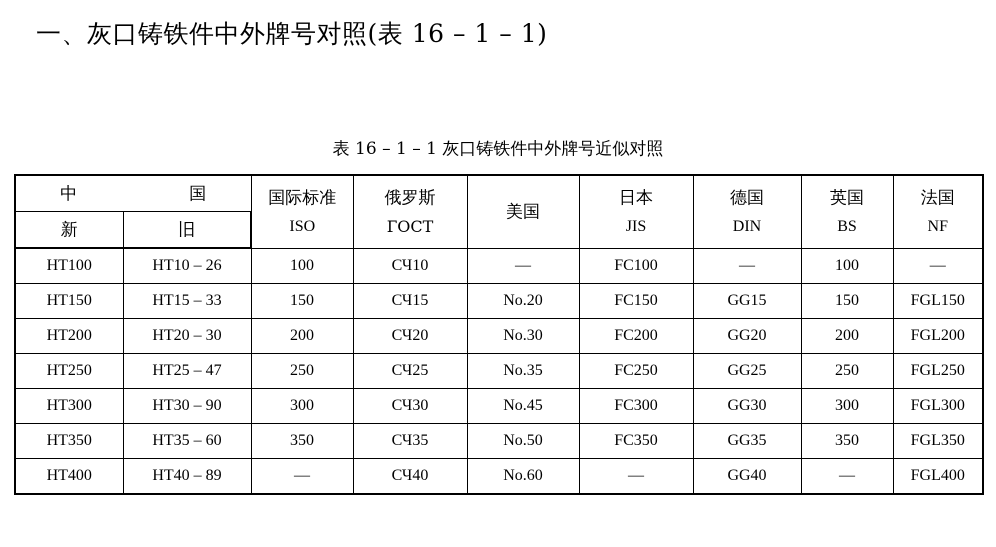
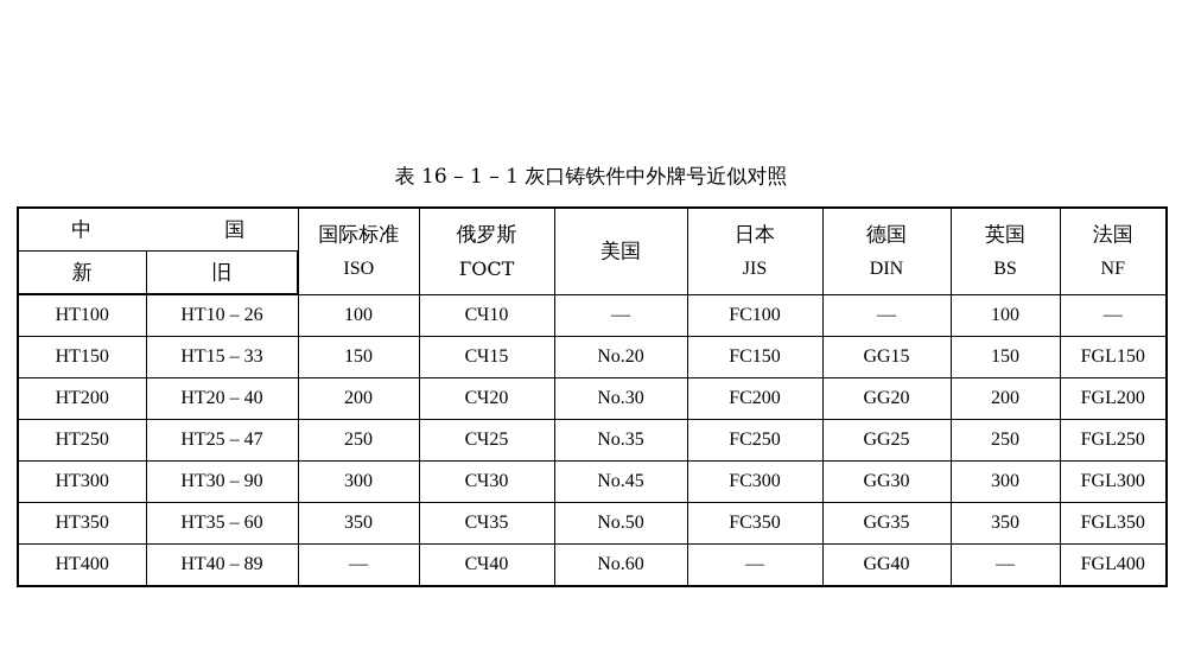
- 一、灰口铸铁件中外牌号对照(表 16 – 1 – 1)
  表 16 – 1 – 1 灰口铸铁件中外牌号近似对照
  中 国	国际标准 ISO	俄罗斯 ГОСТ	美国	日本 JIS	德国 DIN	英国 BS	法国 NF
  新	旧
  HT100	HT10 – 26	100	СЧ10	—	FC100	—	100	—
  HT150	HT15 – 33	150	СЧ15	No.20	FC150	GG15	150	FGL150
- HT200	HT20 – 30	200	СЧ20	No.30	FC200	GG20	200	FGL200
+ HT200	HT20 – 40	200	СЧ20	No.30	FC200	GG20	200	FGL200
  HT250	HT25 – 47	250	СЧ25	No.35	FC250	GG25	250	FGL250
  HT300	HT30 – 90	300	СЧ30	No.45	FC300	GG30	300	FGL300
  HT350	HT35 – 60	350	СЧ35	No.50	FC350	GG35	350	FGL350
  HT400	HT40 – 89	—	СЧ40	No.60	—	GG40	—	FGL400
